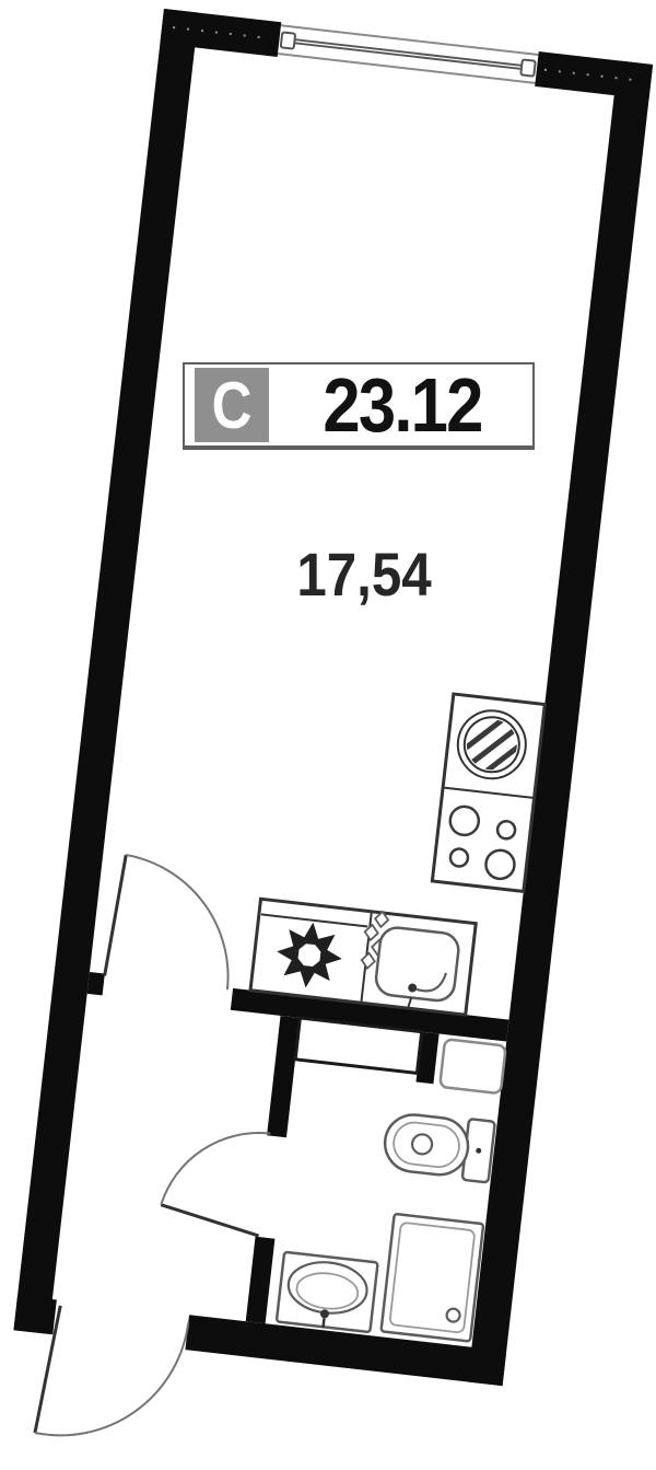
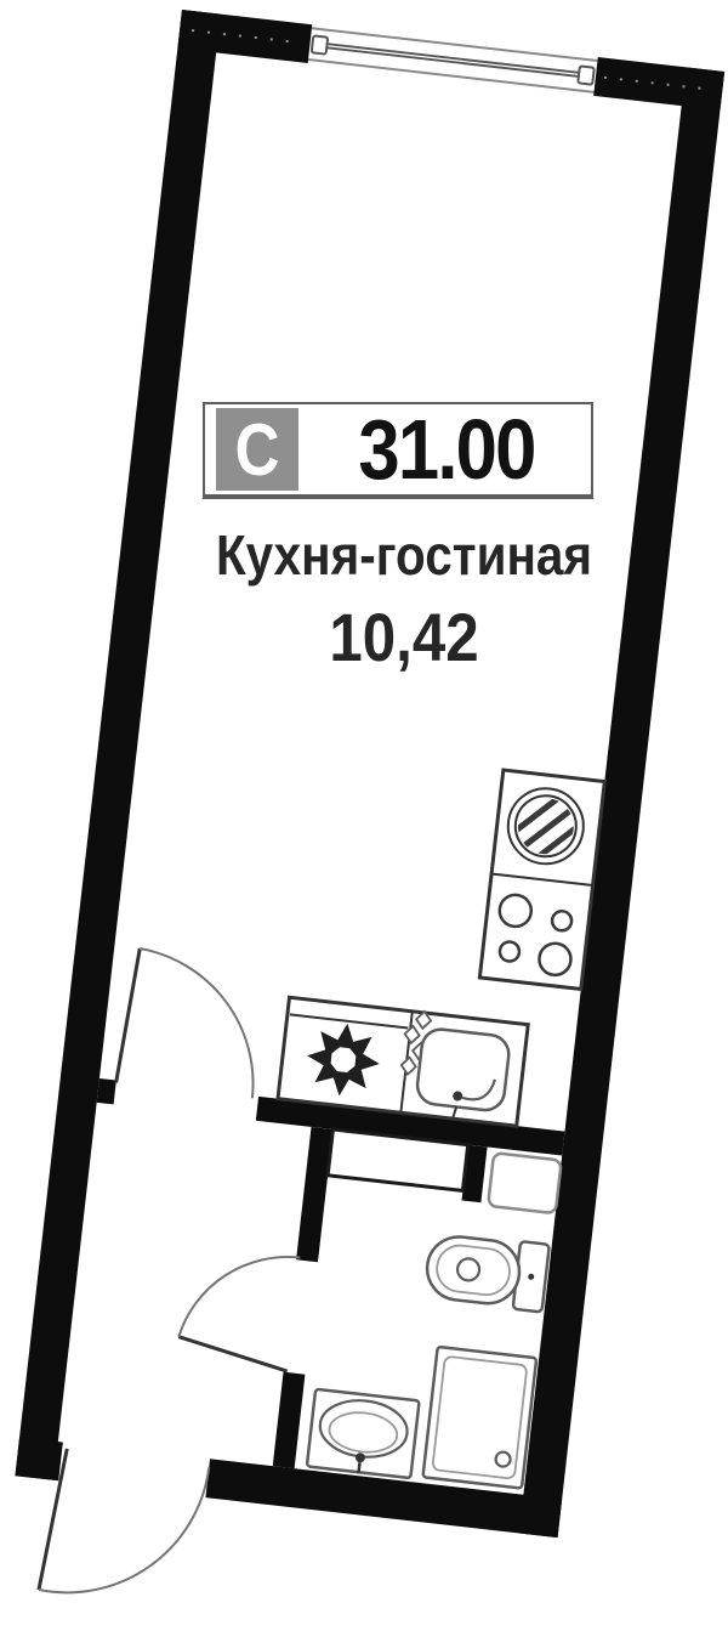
  С
- 23.12
+ 31.00
+ Кухня-гостиная
- 17,54
+ 10,42
